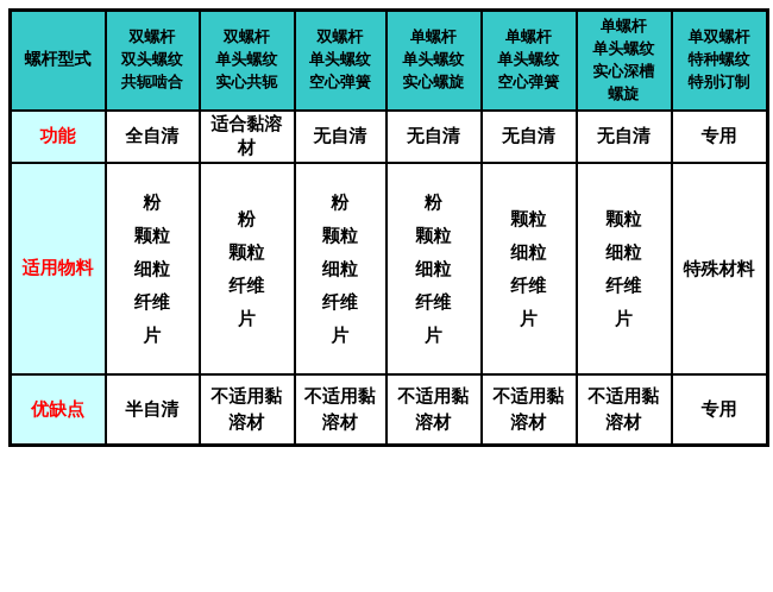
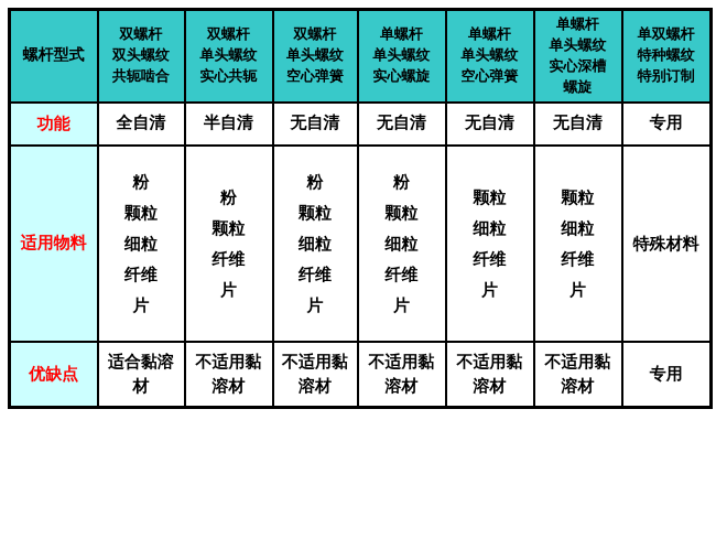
  螺杆型式	双螺杆 双头螺纹 共轭啮合	双螺杆 单头螺纹 实心共轭	双螺杆 单头螺纹 空心弹簧	单螺杆 单头螺纹 实心螺旋	单螺杆 单头螺纹 空心弹簧	单螺杆 单头螺纹 实心深槽 螺旋	单双螺杆 特种螺纹 特别订制
- 功能	全自清	适合黏溶 材	无自清	无自清	无自清	无自清	专用
+ 功能	全自清	半自清	无自清	无自清	无自清	无自清	专用
  适用物料	粉 颗粒 细粒 纤维 片	粉 颗粒 纤维 片	粉 颗粒 细粒 纤维 片	粉 颗粒 细粒 纤维 片	颗粒 细粒 纤维 片	颗粒 细粒 纤维 片	特殊材料
- 优缺点	半自清	不适用黏 溶材	不适用黏 溶材	不适用黏 溶材	不适用黏 溶材	不适用黏 溶材	专用
+ 优缺点	适合黏溶 材	不适用黏 溶材	不适用黏 溶材	不适用黏 溶材	不适用黏 溶材	不适用黏 溶材	专用
